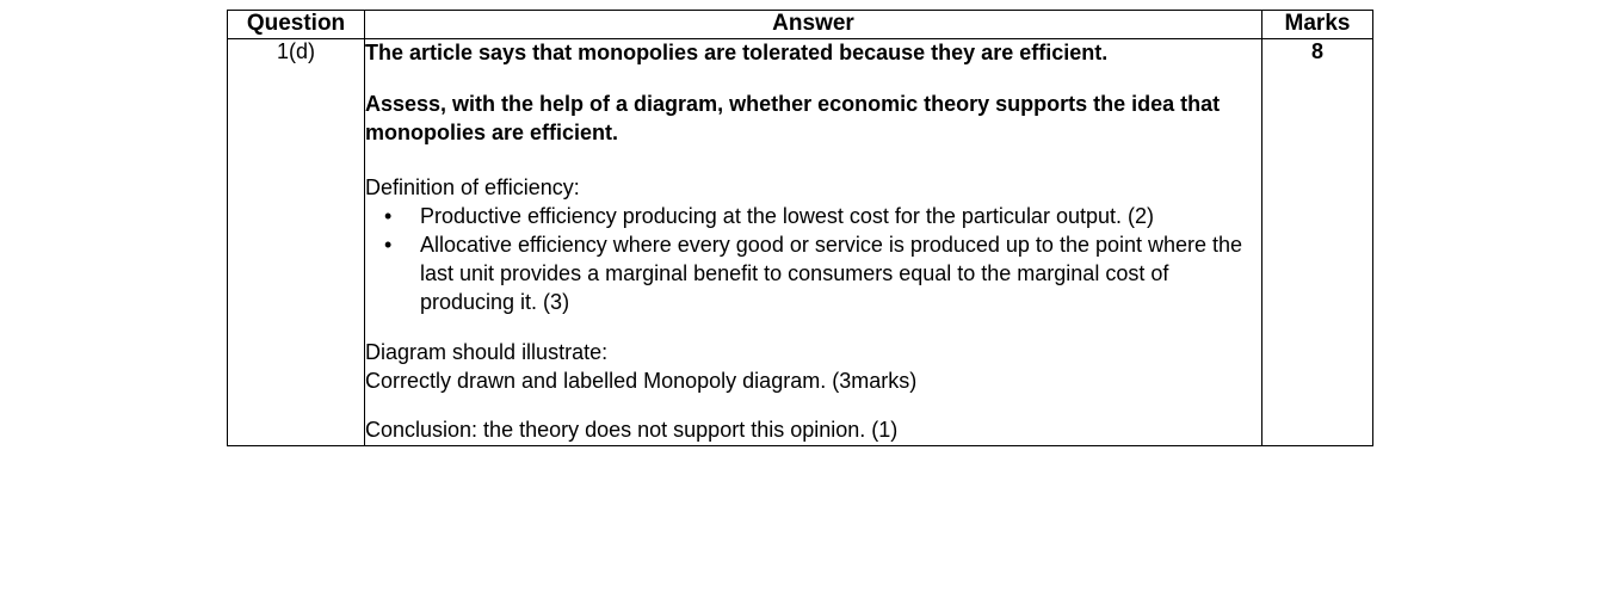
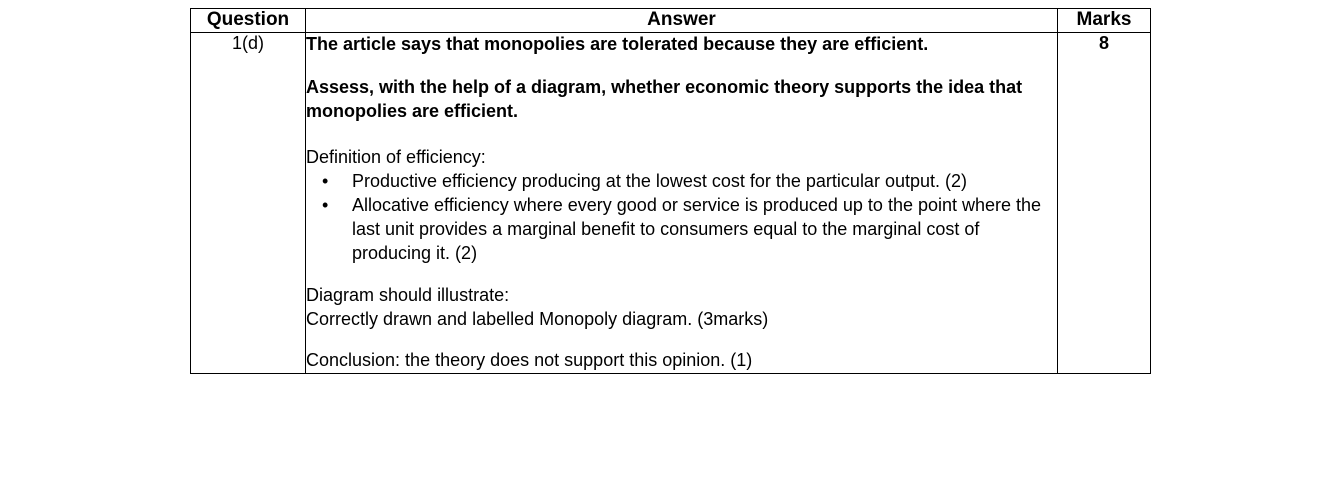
  Question	Answer	Marks
- 1(d)	The article says that monopolies are tolerated because they are efficient. Assess, with the help of a diagram, whether economic theory supports the idea that monopolies are efficient. Definition of efficiency: • Productive efficiency producing at the lowest cost for the particular output. (2) • Allocative efficiency where every good or service is produced up to the point where the last unit provides a marginal benefit to consumers equal to the marginal cost of producing it. (3) Diagram should illustrate: Correctly drawn and labelled Monopoly diagram. (3marks) Conclusion: the theory does not support this opinion. (1)	8
+ 1(d)	The article says that monopolies are tolerated because they are efficient. Assess, with the help of a diagram, whether economic theory supports the idea that monopolies are efficient. Definition of efficiency: • Productive efficiency producing at the lowest cost for the particular output. (2) • Allocative efficiency where every good or service is produced up to the point where the last unit provides a marginal benefit to consumers equal to the marginal cost of producing it. (2) Diagram should illustrate: Correctly drawn and labelled Monopoly diagram. (3marks) Conclusion: the theory does not support this opinion. (1)	8
